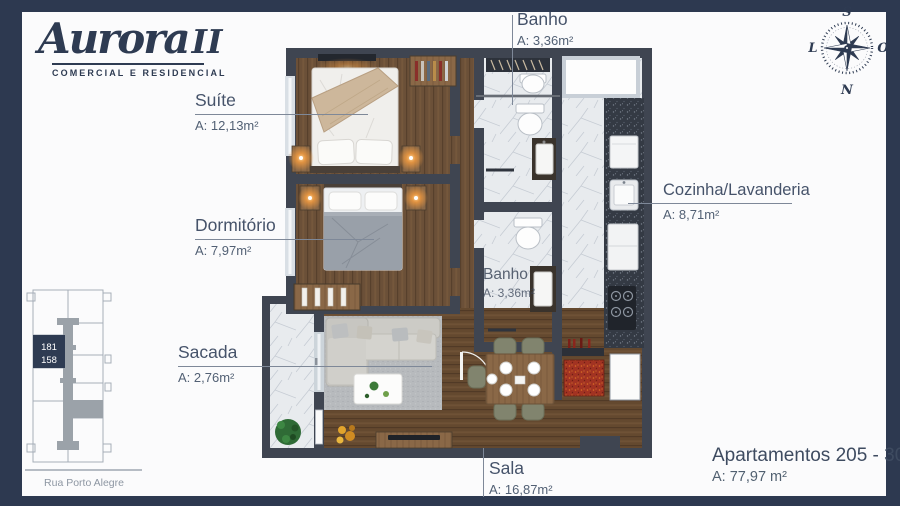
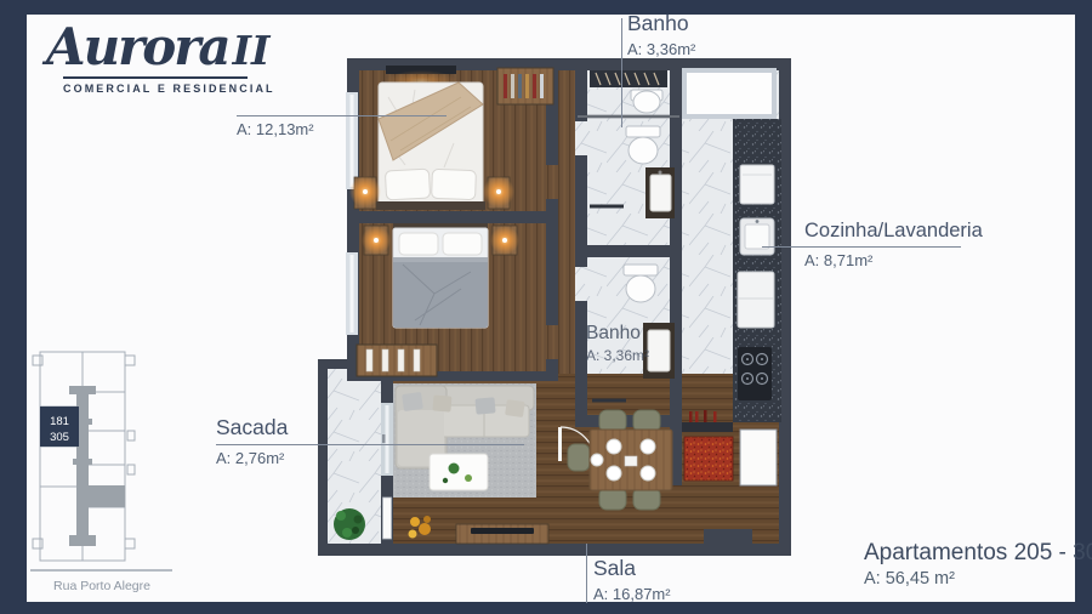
  AuroraII
  COMERCIAL E RESIDENCIAL
- S
- O
- N
- L
  181
- 158
+ 305
  Rua Porto Alegre
  Banho
  A: 3,36m²
- Suíte
  A: 12,13m²
- Dormitório
- A: 7,97m²
  Cozinha/Lavanderia
  A: 8,71m²
  Banho
  A: 3,36m²
  Sacada
  A: 2,76m²
  Sala
  A: 16,87m²
  Apartamentos 205 - 3
- A: 77,97 m²
+ A: 56,45 m²
